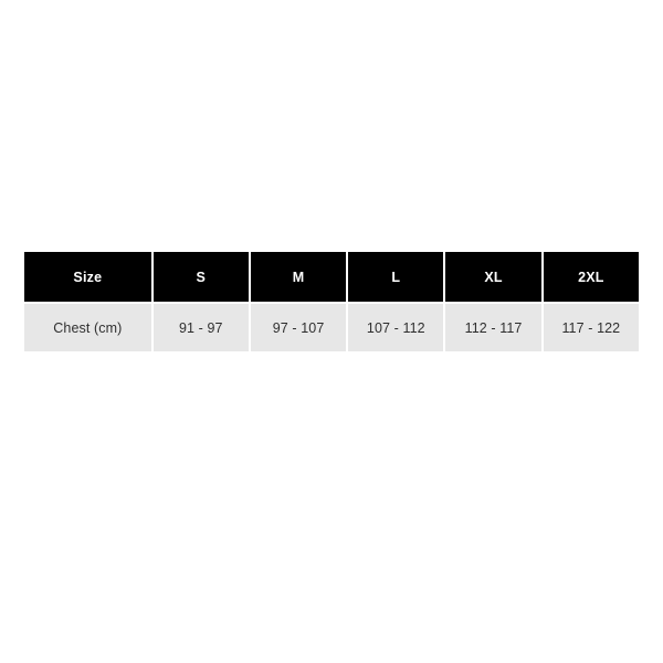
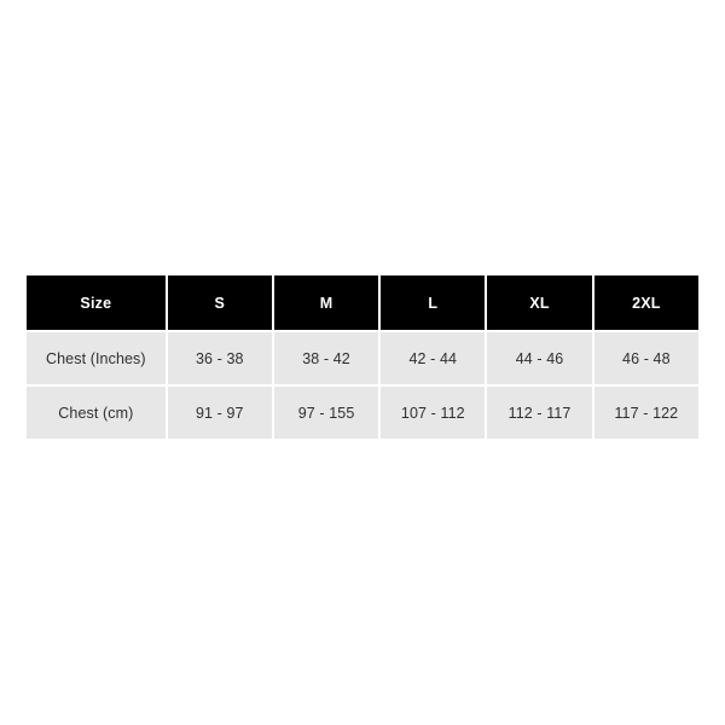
  Size	S	M	L	XL	2XL
+ Chest (Inches)	36 - 38	38 - 42	42 - 44	44 - 46	46 - 48
- Chest (cm)	91 - 97	97 - 107	107 - 112	112 - 117	117 - 122
+ Chest (cm)	91 - 97	97 - 155	107 - 112	112 - 117	117 - 122
